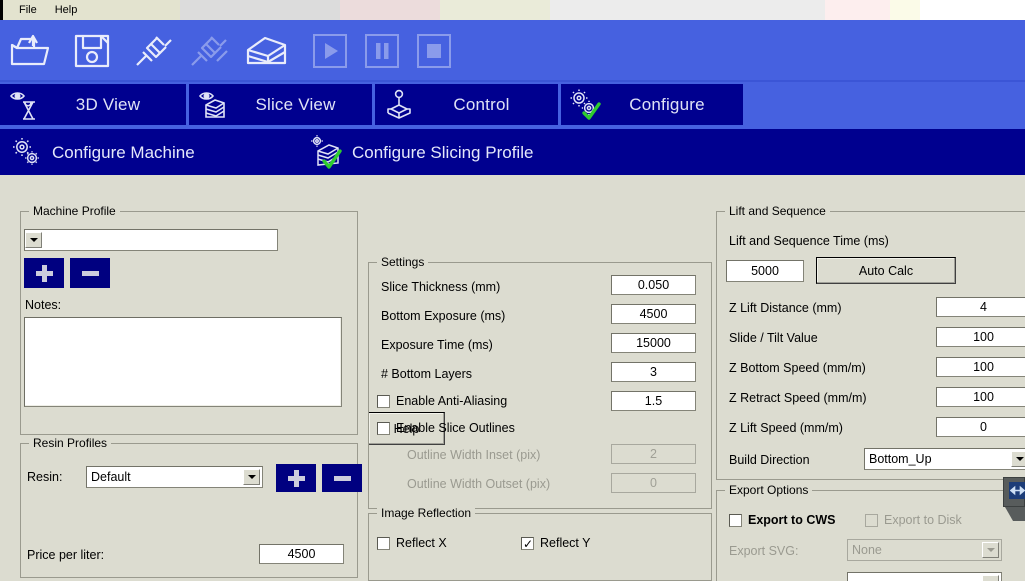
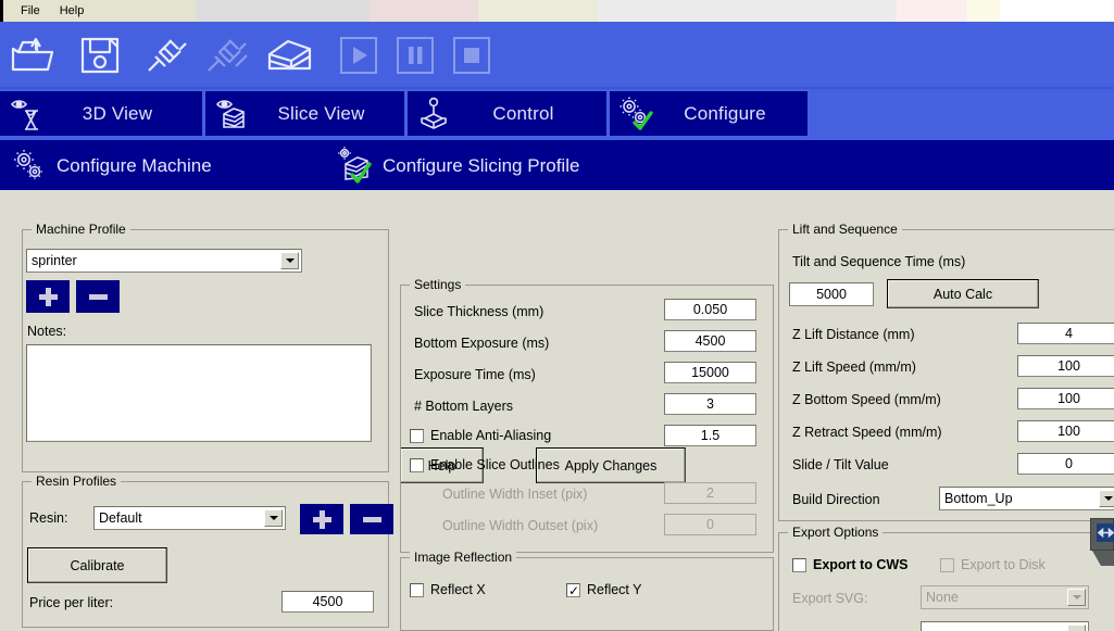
  File
  Help
  3D View
  Slice View
  Control
  Configure
  Configure Machine
  Configure Slicing Profile
  Machine Profile
+ sprinter
  Notes:
  Resin Profiles
  Resin:
  Default
+ Calibrate
  Price per liter:
  4500
  Help
+ Apply Changes
  Settings
  Slice Thickness (mm)
  0.050
  Bottom Exposure (ms)
  4500
  Exposure Time (ms)
  15000
  # Bottom Layers
  3
  Enable Anti-Aliasing
  1.5
  Enable Slice Outlines
  Outline Width Inset (pix)
  2
  Outline Width Outset (pix)
  0
  Image Reflection
  Reflect X
  ✓
  Reflect Y
  Lift and Sequence
- Lift and Sequence Time (ms)
+ Tilt and Sequence Time (ms)
  5000
  Auto Calc
  Z Lift Distance (mm)
  4
- Slide / Tilt Value
+ Z Lift Speed (mm/m)
  100
  Z Bottom Speed (mm/m)
  100
  Z Retract Speed (mm/m)
  100
- Z Lift Speed (mm/m)
+ Slide / Tilt Value
  0
  Build Direction
  Bottom_Up
  Export Options
  Export to CWS
  Export to Disk
  Export SVG:
  None
